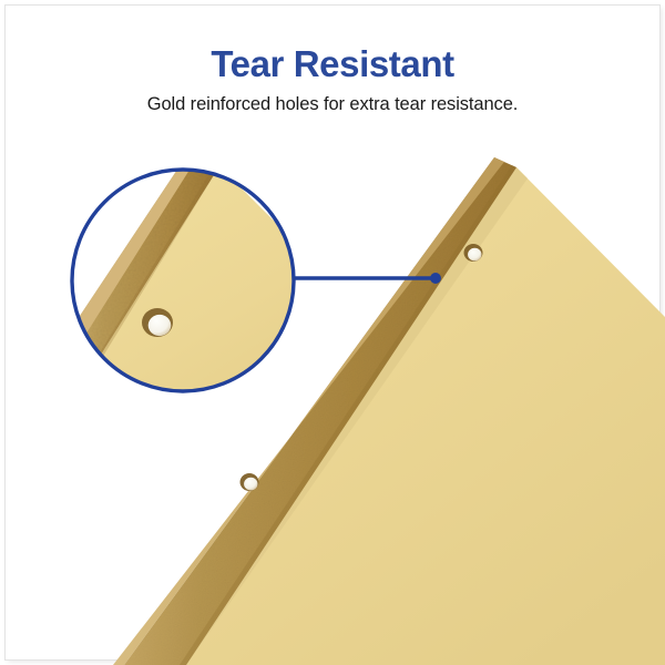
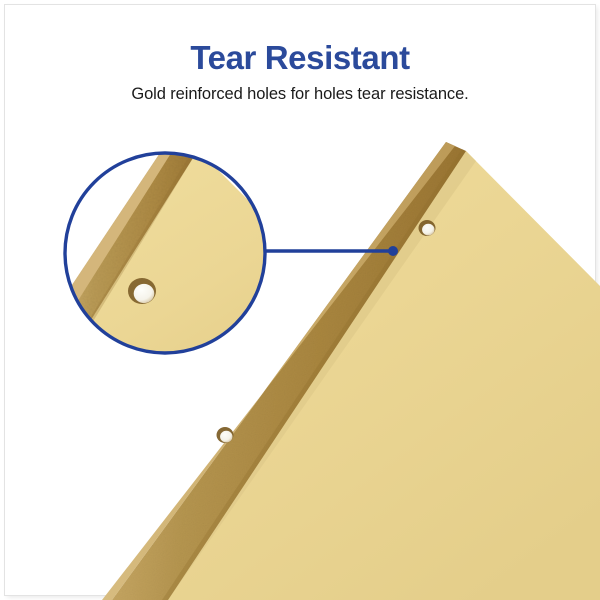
  Tear Resistant
- Gold reinforced holes for extra tear resistance.
+ Gold reinforced holes for holes tear resistance.
